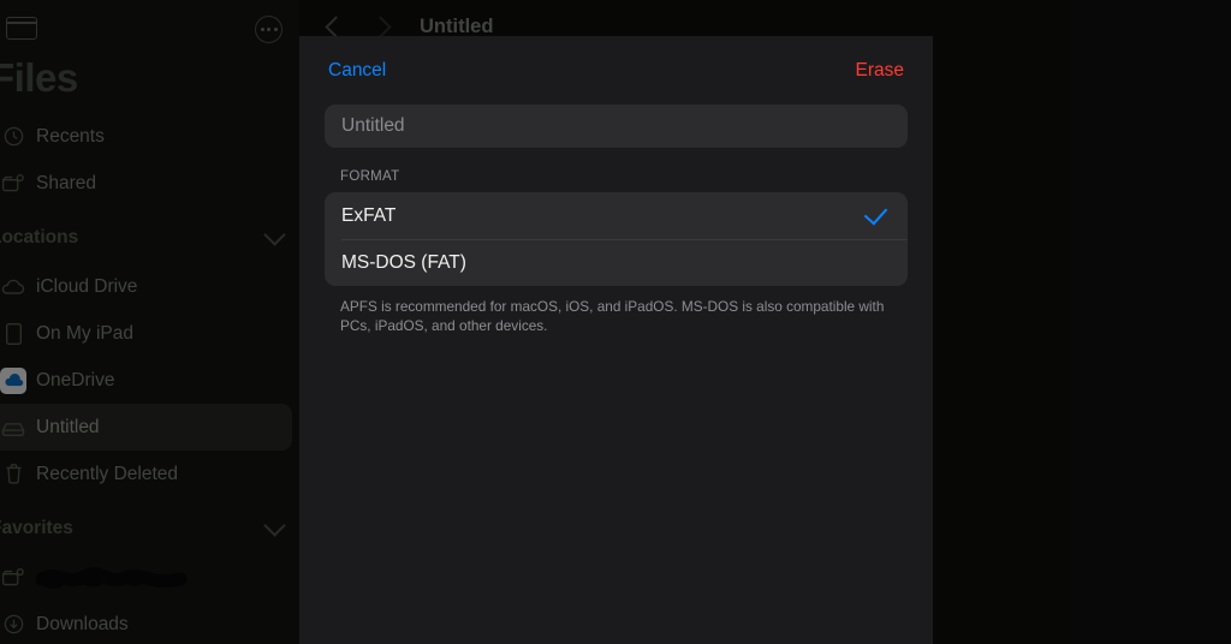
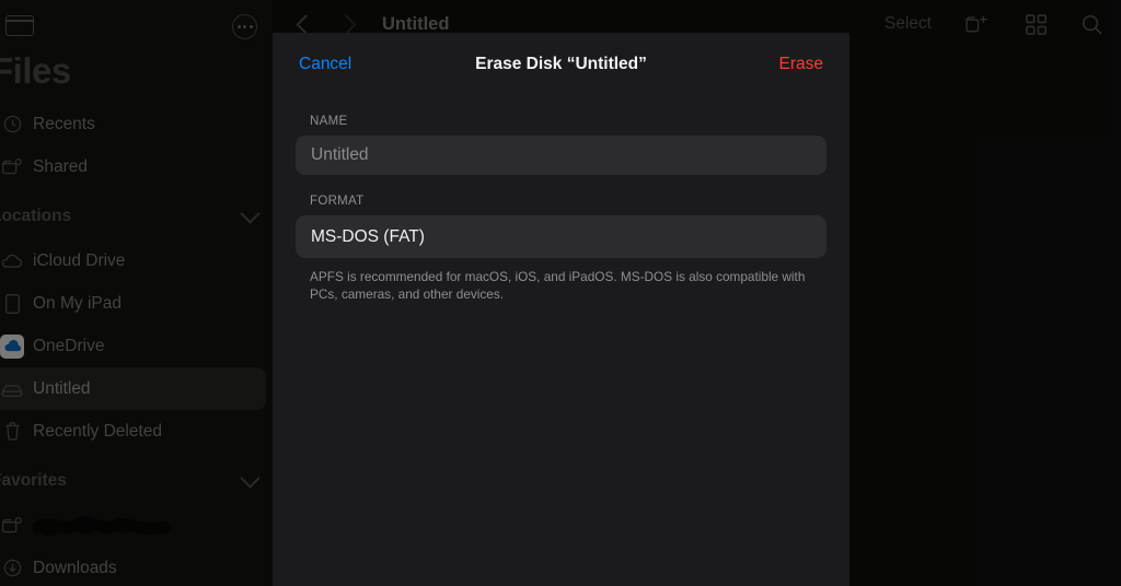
  Files
  Recents
  Shared
  ocations
  iCloud Drive
  On My iPad
  OneDrive
  Untitled
  Recently Deleted
  avorites
  Downloads
  Untitled
+ Select
  Cancel
+ Erase Disk “Untitled”
  Erase
+ NAME
  Untitled
  FORMAT
- ExFAT
  MS-DOS (FAT)
- APFS is recommended for macOS, iOS, and iPadOS. MS-DOS is also compatible with PCs, iPadOS, and other devices.
+ APFS is recommended for macOS, iOS, and iPadOS. MS-DOS is also compatible with PCs, cameras, and other devices.
